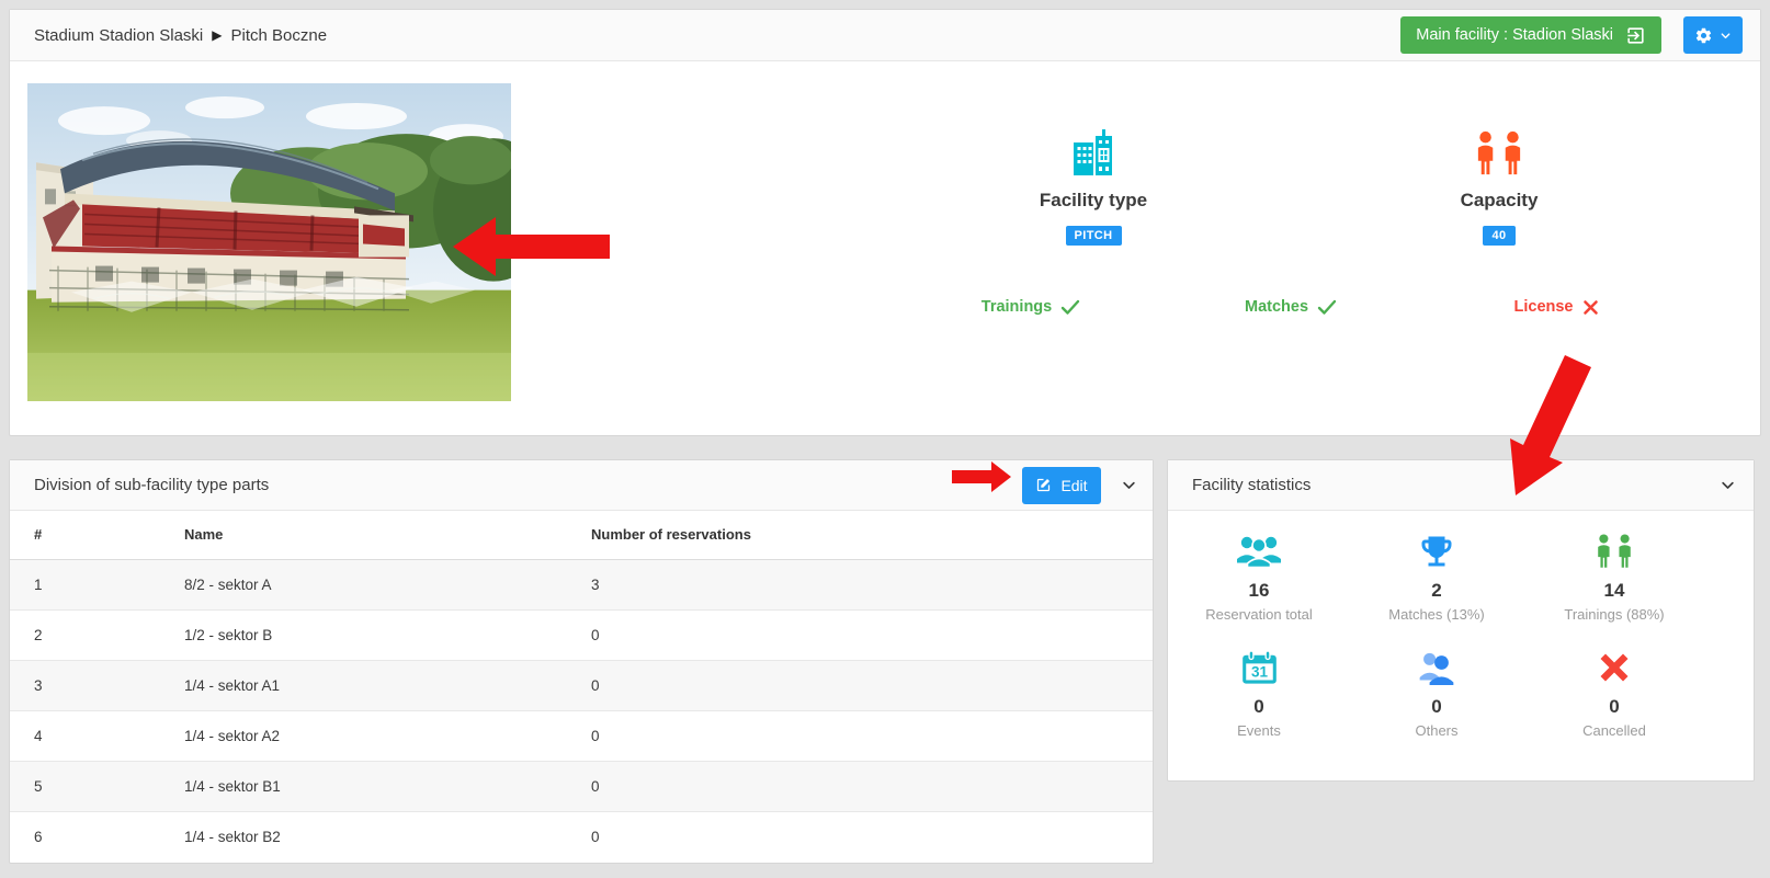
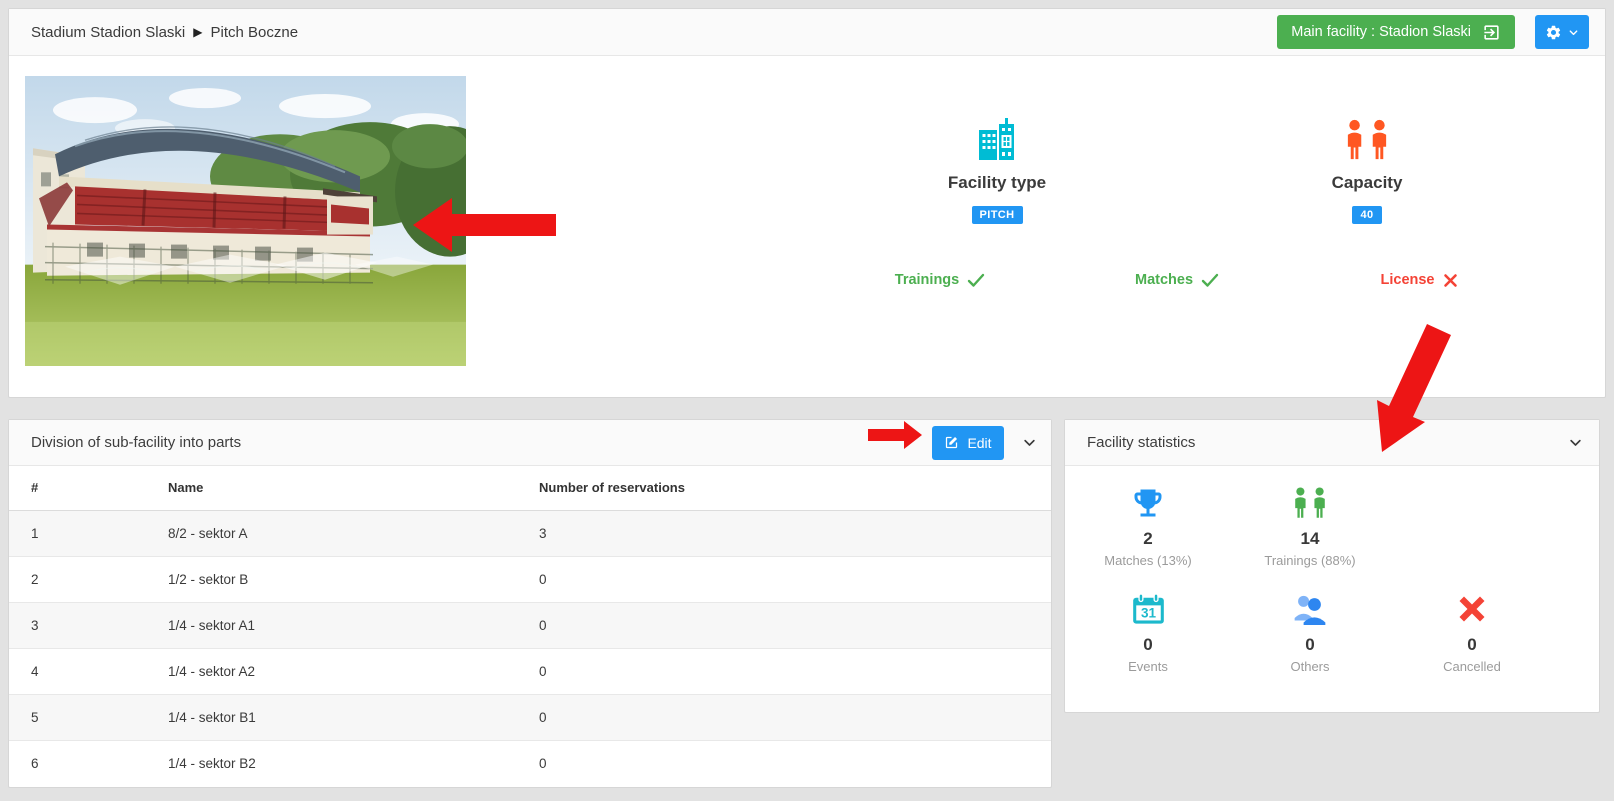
  Stadium Stadion Slaski
  ▶
  Pitch Boczne
  Main facility : Stadion Slaski
  Facility type
  PITCH
  Capacity
  40
  Trainings
  Matches
  License
- Division of sub-facility type parts
+ Division of sub-facility into parts
  Edit
  #	Name	Number of reservations
  1	8/2 - sektor A	3
  2	1/2 - sektor B	0
  3	1/4 - sektor A1	0
  4	1/4 - sektor A2	0
  5	1/4 - sektor B1	0
  6	1/4 - sektor B2	0
  Facility statistics
- 16
- Reservation total
  2
  Matches (13%)
  14
  Trainings (88%)
  31
  0
  Events
  0
  Others
  0
  Cancelled
